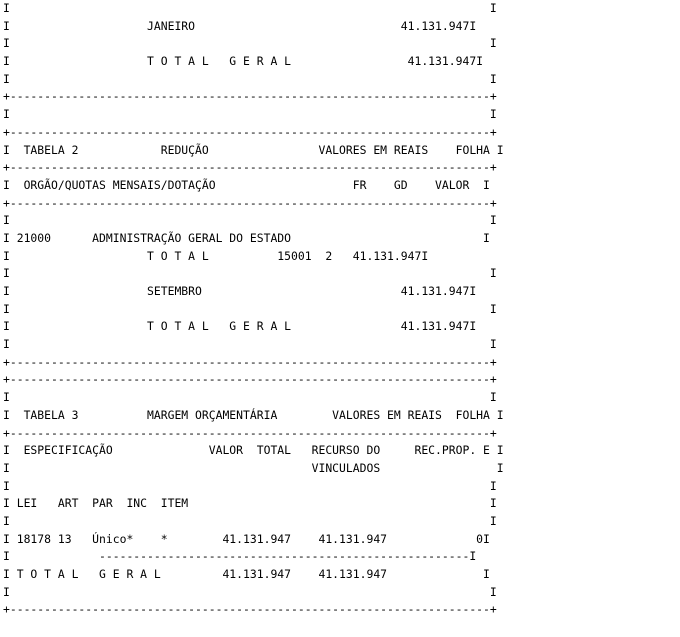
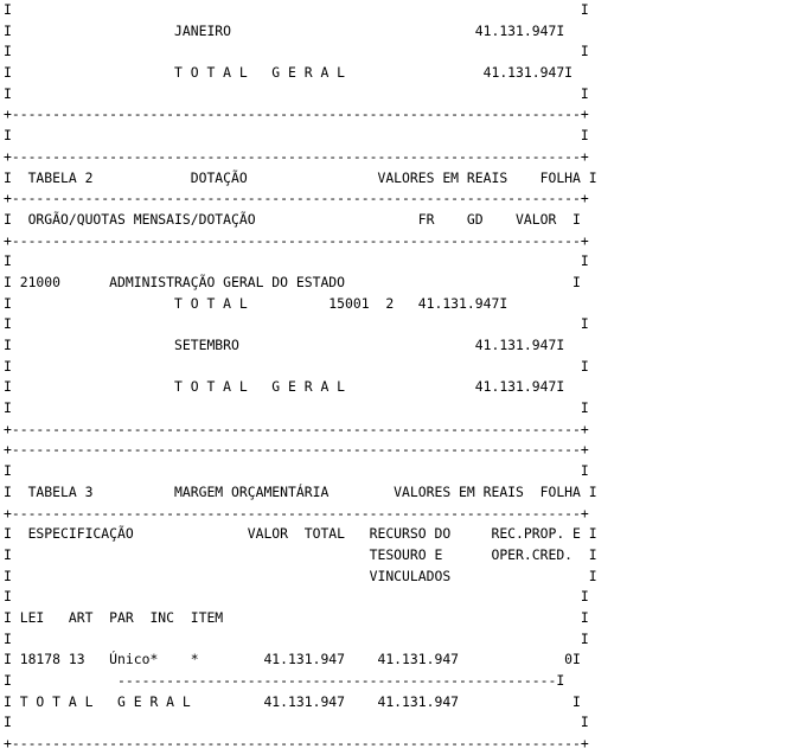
  I I
  I JANEIRO 41.131.947I
  I I
  I T O T A L G E R A L 41.131.947I
  I I
  +----------------------------------------------------------------------+
  I I
  +----------------------------------------------------------------------+
- I TABELA 2 REDUÇÃO VALORES EM REAIS FOLHA I
+ I TABELA 2 DOTAÇÃO VALORES EM REAIS FOLHA I
  +----------------------------------------------------------------------+
  I ORGÃO/QUOTAS MENSAIS/DOTAÇÃO FR GD VALOR I
  +----------------------------------------------------------------------+
  I I
  I 21000 ADMINISTRAÇÃO GERAL DO ESTADO I
  I T O T A L 15001 2 41.131.947I
  I I
  I SETEMBRO 41.131.947I
  I I
  I T O T A L G E R A L 41.131.947I
  I I
  +----------------------------------------------------------------------+
  +----------------------------------------------------------------------+
  I I
  I TABELA 3 MARGEM ORÇAMENTÁRIA VALORES EM REAIS FOLHA I
  +----------------------------------------------------------------------+
  I ESPECIFICAÇÃO VALOR TOTAL RECURSO DO REC.PROP. E I
+ I TESOURO E OPER.CRED. I
  I VINCULADOS I
  I I
  I LEI ART PAR INC ITEM I
  I I
  I 18178 13 Único* * 41.131.947 41.131.947 0I
  I ------------------------------------------------------I
  I T O T A L G E R A L 41.131.947 41.131.947 I
  I I
  +----------------------------------------------------------------------+
